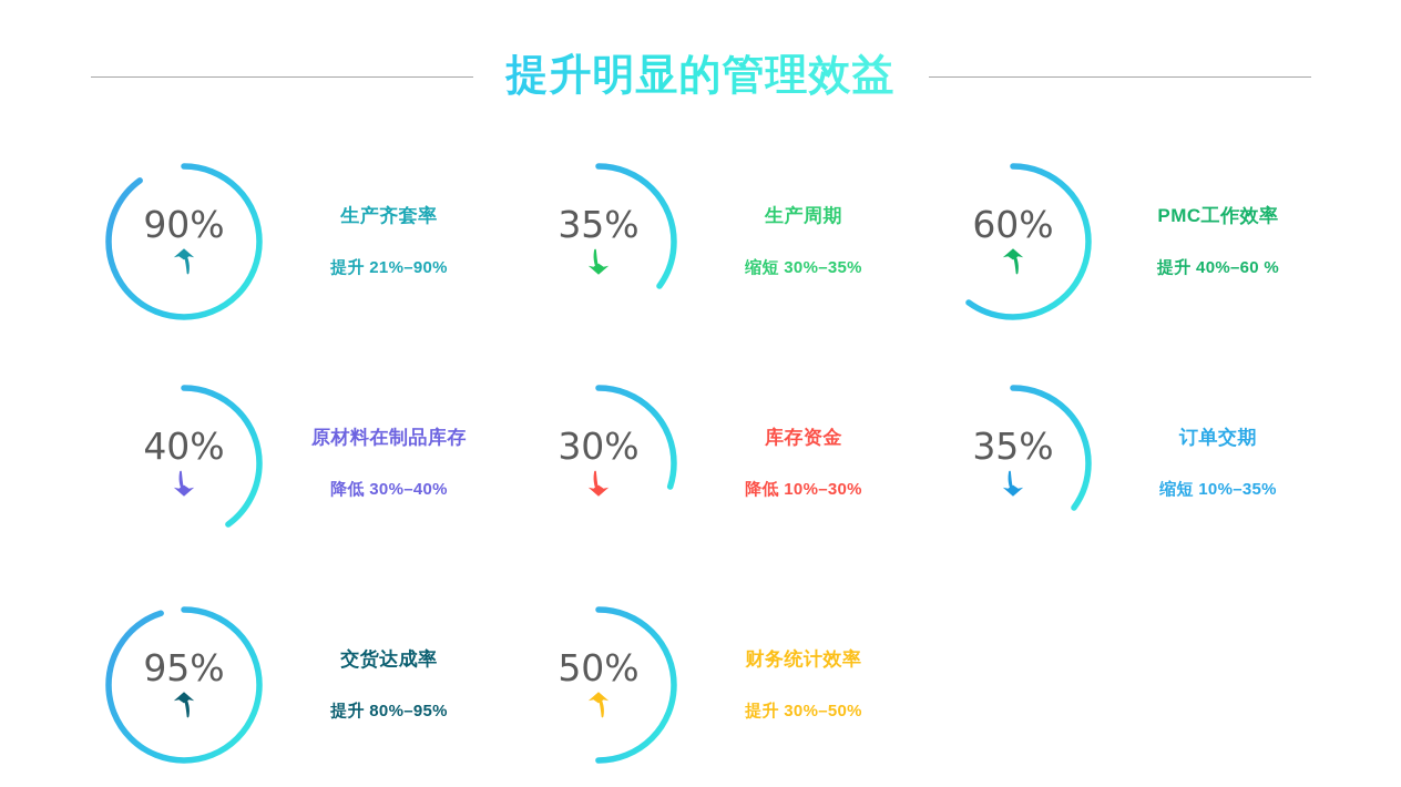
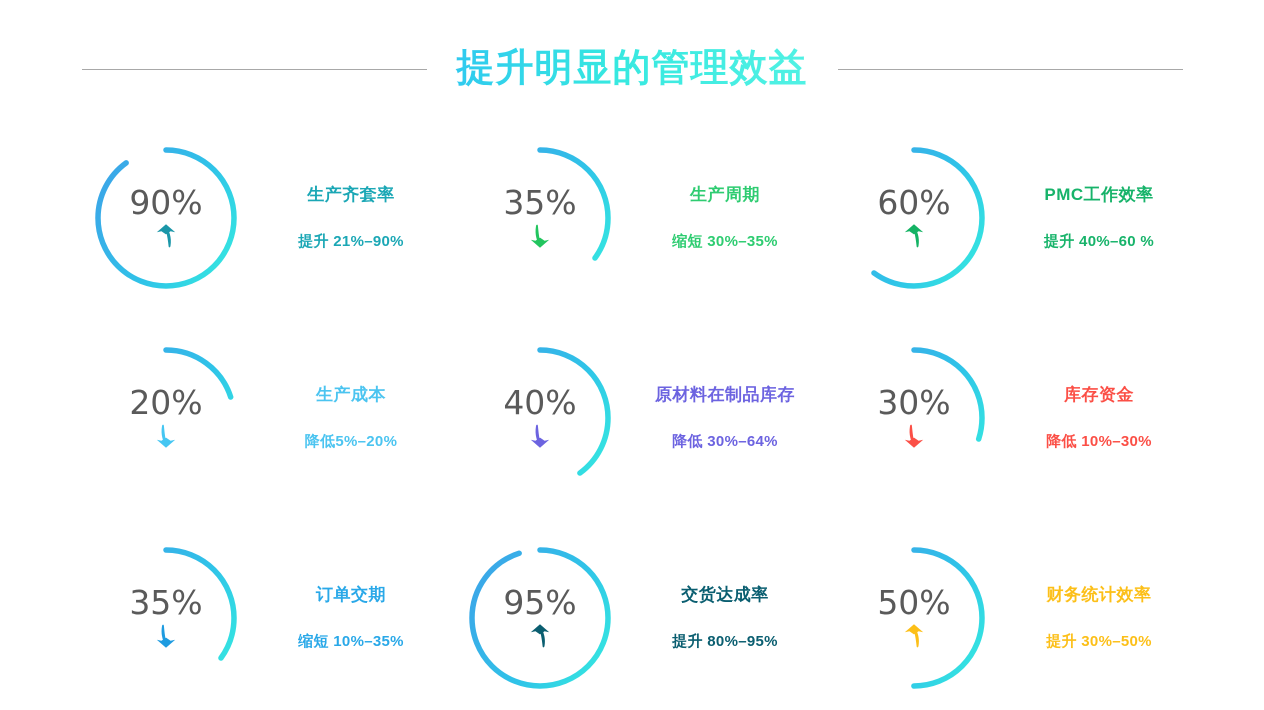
  提升明显的管理效益
  90%
  生产齐套率
  提升 21%–90%
  35%
  生产周期
  缩短 30%–35%
  60%
  PMC工作效率
  提升 40%–60 %
+ 20%
+ 生产成本
+ 降低5%–20%
  40%
  原材料在制品库存
- 降低 30%–40%
+ 降低 30%–64%
  30%
  库存资金
  降低 10%–30%
  35%
  订单交期
  缩短 10%–35%
  95%
  交货达成率
  提升 80%–95%
  50%
  财务统计效率
  提升 30%–50%
